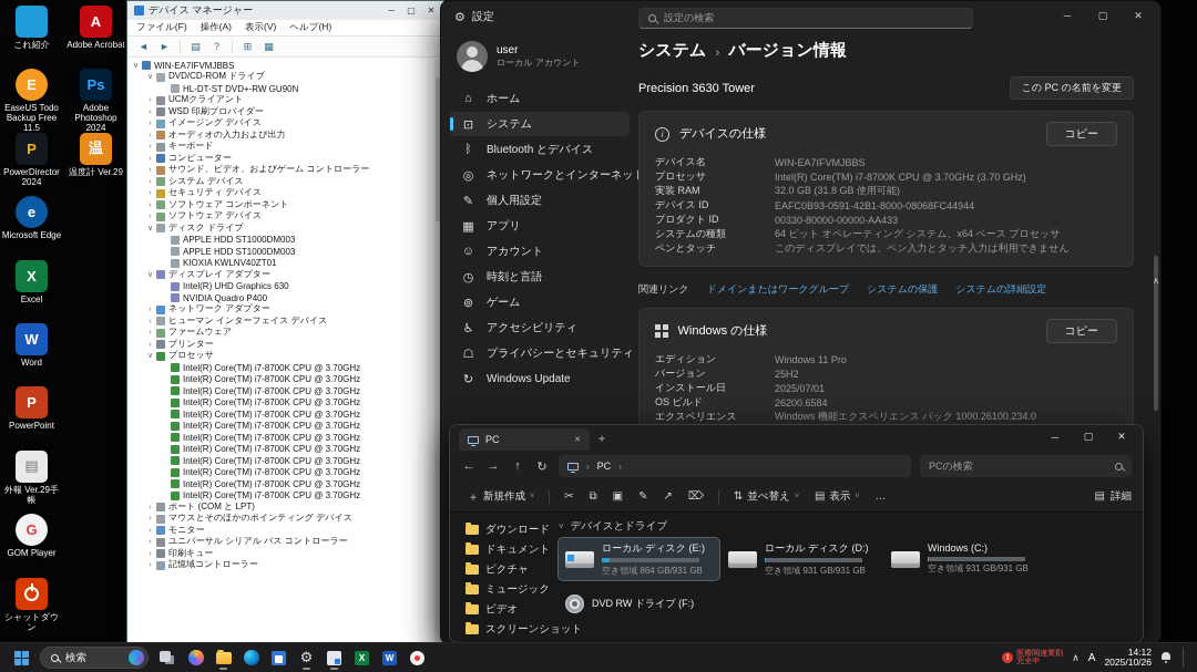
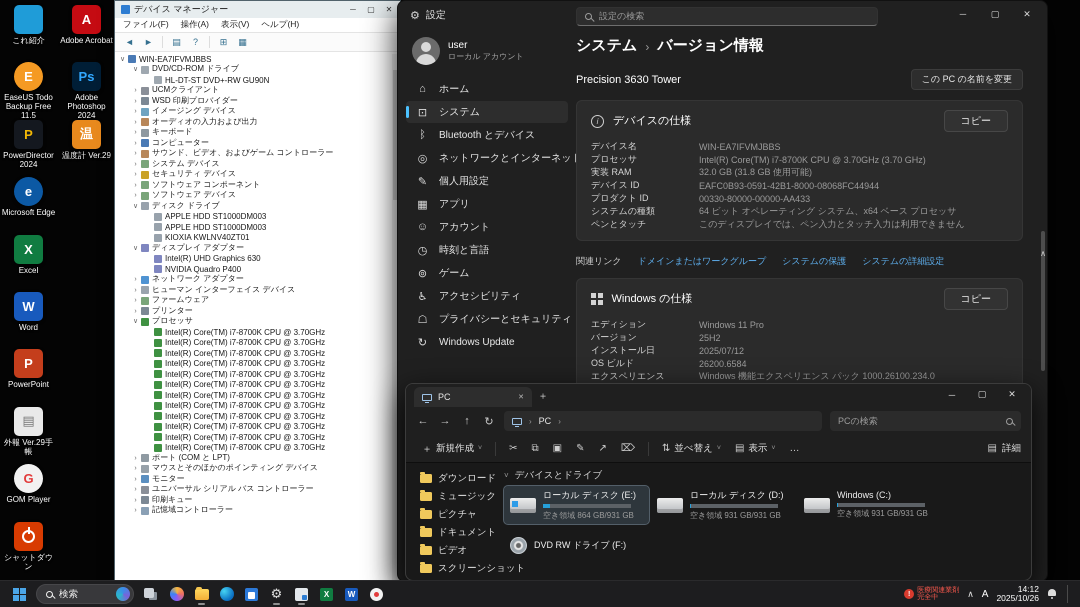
  これ紹介
  A
  Adobe Acrobat
  E
  EaseUS Todo Backup Free 11.5
  Ps
  Adobe Photoshop 2024
  P
  PowerDirector 2024
  温
  温度計 Ver.29
  e
  Microsoft Edge
  X
  Excel
  W
  Word
  P
  PowerPoint
  ▤
  外報 Ver.29手帳
  G
  GOM Player
  シャットダウン
  デバイス マネージャー
  ─
  ▢
  ✕
  ファイル(F)
  操作(A)
  表示(V)
  ヘルプ(H)
  ◄
  ►
  ▤
  ?
  ⊞
  ▦
  WIN-EA7IFVMJBBS
  DVD/CD-ROM ドライブ
  HL-DT-ST DVD+-RW GU90N
  UCMクライアント
  WSD 印刷プロバイダー
  イメージング デバイス
  オーディオの入力および出力
  キーボード
  コンピューター
  サウンド、ビデオ、およびゲーム コントローラー
  システム デバイス
  セキュリティ デバイス
  ソフトウェア コンポーネント
  ソフトウェア デバイス
  ディスク ドライブ
  APPLE HDD ST1000DM003
  APPLE HDD ST1000DM003
  KIOXIA KWLNV40ZT01
  ディスプレイ アダプター
  Intel(R) UHD Graphics 630
  NVIDIA Quadro P400
  ネットワーク アダプター
  ヒューマン インターフェイス デバイス
  ファームウェア
  プリンター
  プロセッサ
  Intel(R) Core(TM) i7-8700K CPU @ 3.70GHz
  Intel(R) Core(TM) i7-8700K CPU @ 3.70GHz
  Intel(R) Core(TM) i7-8700K CPU @ 3.70GHz
  Intel(R) Core(TM) i7-8700K CPU @ 3.70GHz
  Intel(R) Core(TM) i7-8700K CPU @ 3.70GHz
  Intel(R) Core(TM) i7-8700K CPU @ 3.70GHz
  Intel(R) Core(TM) i7-8700K CPU @ 3.70GHz
  Intel(R) Core(TM) i7-8700K CPU @ 3.70GHz
  Intel(R) Core(TM) i7-8700K CPU @ 3.70GHz
  Intel(R) Core(TM) i7-8700K CPU @ 3.70GHz
  Intel(R) Core(TM) i7-8700K CPU @ 3.70GHz
  Intel(R) Core(TM) i7-8700K CPU @ 3.70GHz
  ポート (COM と LPT)
  マウスとそのほかのポインティング デバイス
  モニター
  ユニバーサル シリアル バス コントローラー
  印刷キュー
  記憶域コントローラー
  ⚙
  設定
  設定の検索
  ─
  ▢
  ✕
  user
  ローカル アカウント
  ⌂
  ホーム
  ⊡
  システム
  ᛒ
  Bluetooth とデバイス
  ◎
  ネットワークとインターネッ
  ✎
  個人用設定
  ▦
  アプリ
  ☺
  アカウント
  ◷
  時刻と言語
  ⊚
  ゲーム
  ♿
  アクセシビリティ
  ☖
  プライバシーとセキュリティ
  ↻
  Windows Update
  システム
  ›
  バージョン情報
  Precision 3630 Tower
  この PC の名前を変更
  i
  デバイスの仕様
  コピー
  デバイス名
  WIN-EA7IFVMJBBS
  プロセッサ
  Intel(R) Core(TM) i7-8700K CPU @ 3.70GHz (3.70 GHz)
  実装 RAM
  32.0 GB (31.8 GB 使用可能)
  デバイス ID
  EAFC0B93-0591-42B1-8000-08068FC44944
  プロダクト ID
  00330-80000-00000-AA433
  システムの種類
  64 ビット オペレーティング システム、x64 ベース プロセッサ
  ペンとタッチ
  このディスプレイでは、ペン入力とタッチ入力は利用できません
  関連リンク
  ドメインまたはワークグループ
  システムの保護
  システムの詳細設定
  Windows の仕様
  コピー
  エディション
  Windows 11 Pro
  バージョン
  25H2
  インストール日
- 2025/07/01
+ 2025/07/12
  OS ビルド
  26200.6584
  エクスペリエンス
  Windows 機能エクスペリエンス パック 1000.26100.234.0
  ∧
  PC
  ＋
  ─
  ▢
  ✕
  ←
  →
  ↑
  ↻
  ›
  PC
  ›
  PCの検索
  ＋
  新規作成
  ✂
  ⧉
  ▣
  ✎
  ↗
  ⌦
  ⇅
  並べ替え
  ▤
  表示
  …
  ▤
  詳細
  ダウンロード
- ドキュメント
+ ミュージック
  ピクチャ
- ミュージック
+ ドキュメント
  ビデオ
  スクリーンショット
  ˅
  デバイスとドライブ
  ローカル ディスク (E:)
  空き領域 864 GB/931 GB
  ローカル ディスク (D:)
  空き領域 931 GB/931 GB
  Windows (C:)
  空き領域 931 GB/931 GB
  DVD RW ドライブ (F:)
  検索
  ⚙
  X
  W
  ∧
  A
  14:12
  2025/10/26
